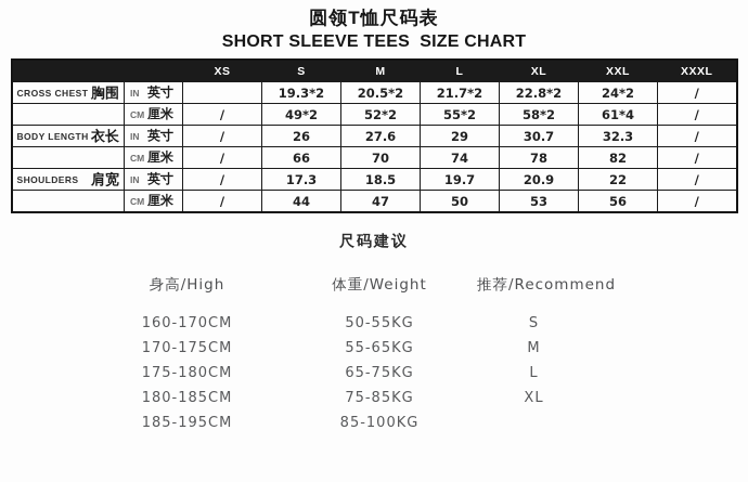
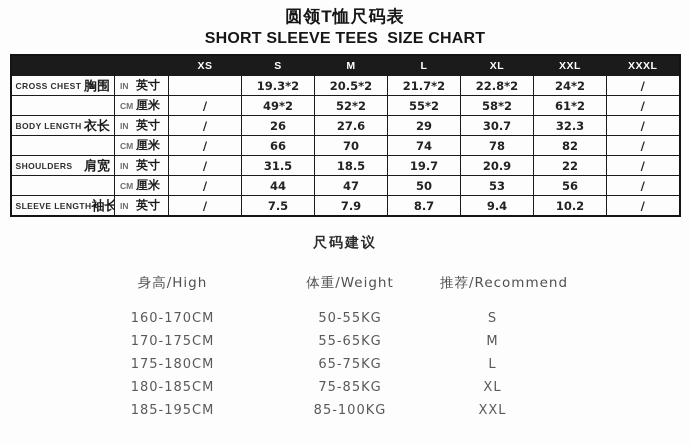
  圆领T恤尺码表
  SHORT SLEEVE TEES SIZE CHART
  	XS	S	M	L	XL	XXL	XXXL
  CROSS CHEST 胸围	IN 英寸		19.3*2	20.5*2	21.7*2	22.8*2	24*2	/
- 	CM 厘米	/	49*2	52*2	55*2	58*2	61*4	/
+ 	CM 厘米	/	49*2	52*2	55*2	58*2	61*2	/
  BODY LENGTH 衣长	IN 英寸	/	26	27.6	29	30.7	32.3	/
  	CM 厘米	/	66	70	74	78	82	/
- SHOULDERS 肩宽	IN 英寸	/	17.3	18.5	19.7	20.9	22	/
+ SHOULDERS 肩宽	IN 英寸	/	31.5	18.5	19.7	20.9	22	/
  	CM 厘米	/	44	47	50	53	56	/
+ SLEEVE LENGTH袖长	IN 英寸	/	7.5	7.9	8.7	9.4	10.2	/
  尺码建议
  身高/High
  体重/Weight
  推荐/Recommend
  160-170CM
  50-55KG
  S
  170-175CM
  55-65KG
  M
  175-180CM
  65-75KG
  L
  180-185CM
  75-85KG
  XL
  185-195CM
  85-100KG
+ XXL
